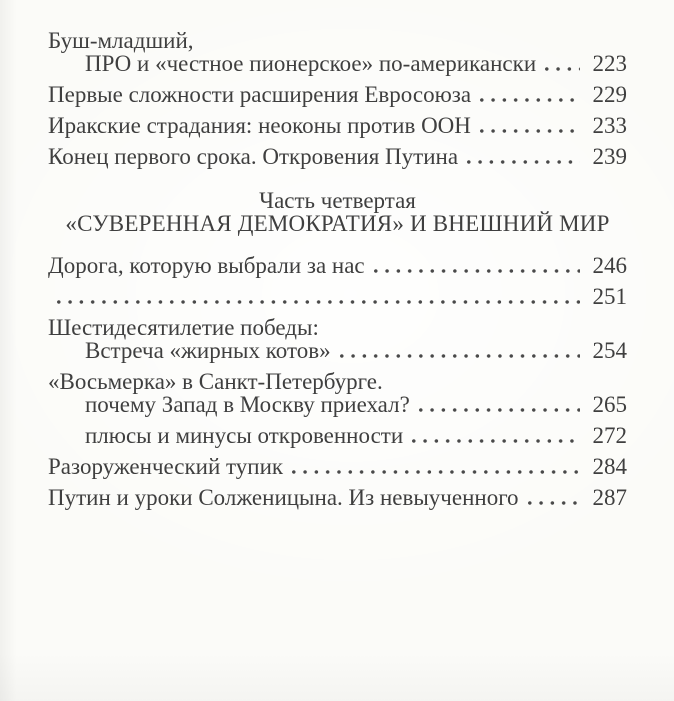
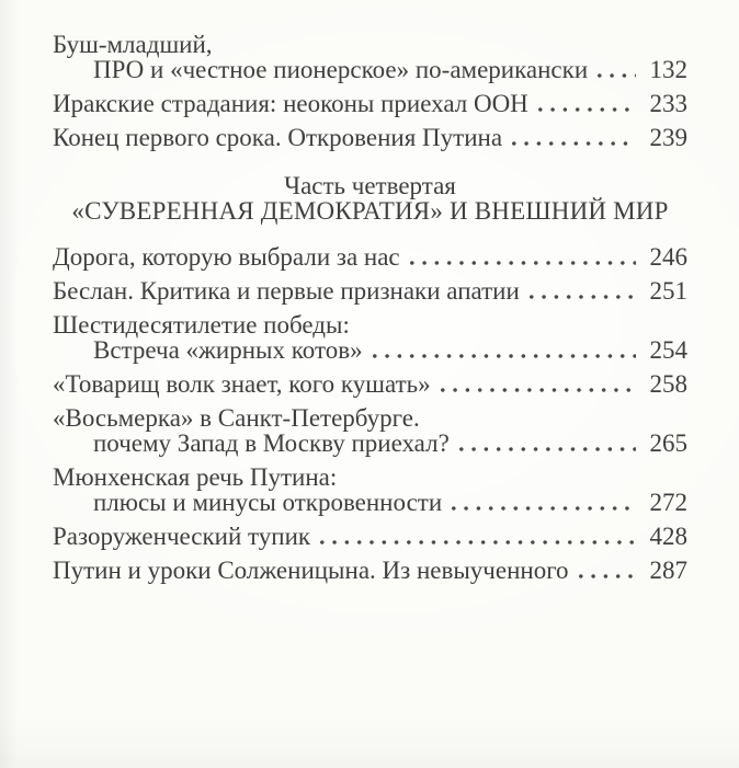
  Буш-младший,
  ПРО и «честное пионерское» по-американски
- 223
+ 132
- Первые сложности расширения Евросоюза
- 229
- Иракские страдания: неоконы против ООН
+ Иракские страдания: неоконы приехал ООН
  233
  Конец первого срока. Откровения Путина
  239
  Часть четвертая
  «СУВЕРЕННАЯ ДЕМОКРАТИЯ» И ВНЕШНИЙ МИР
  Дорога, которую выбрали за нас
  246
+ Беслан. Критика и первые признаки апатии
  251
  Шестидесятилетие победы:
  Встреча «жирных котов»
  254
+ «Товарищ волк знает, кого кушать»
+ 258
  «Восьмерка» в Санкт-Петербурге.
  почему Запад в Москву приехал?
  265
+ Мюнхенская речь Путина:
  плюсы и минусы откровенности
  272
  Разоруженческий тупик
- 284
+ 428
  Путин и уроки Солженицына. Из невыученного
  287
